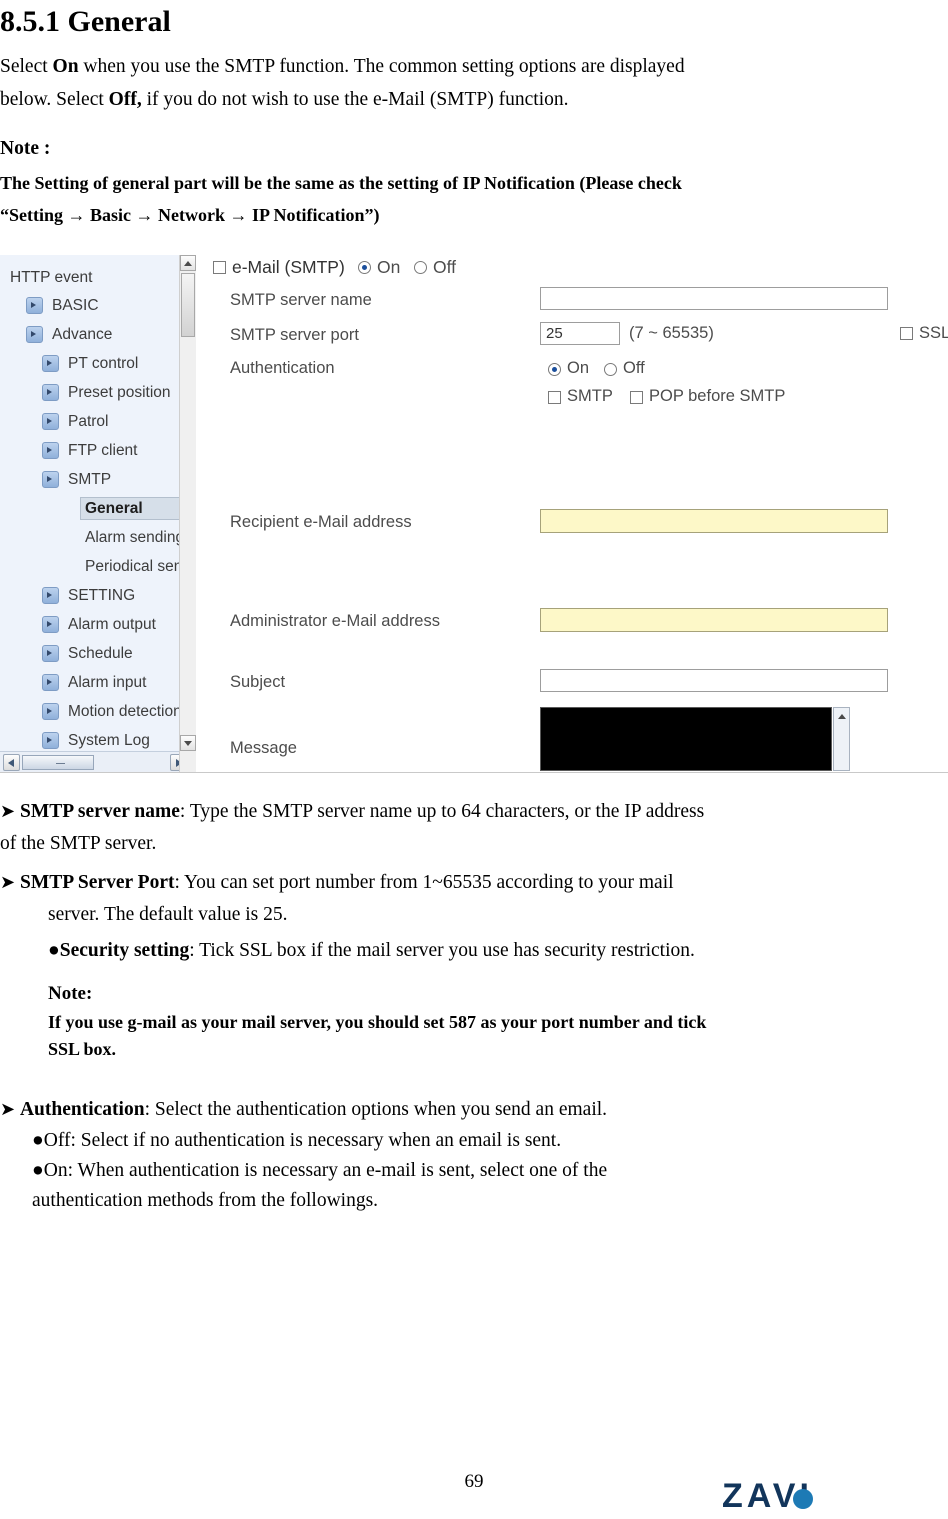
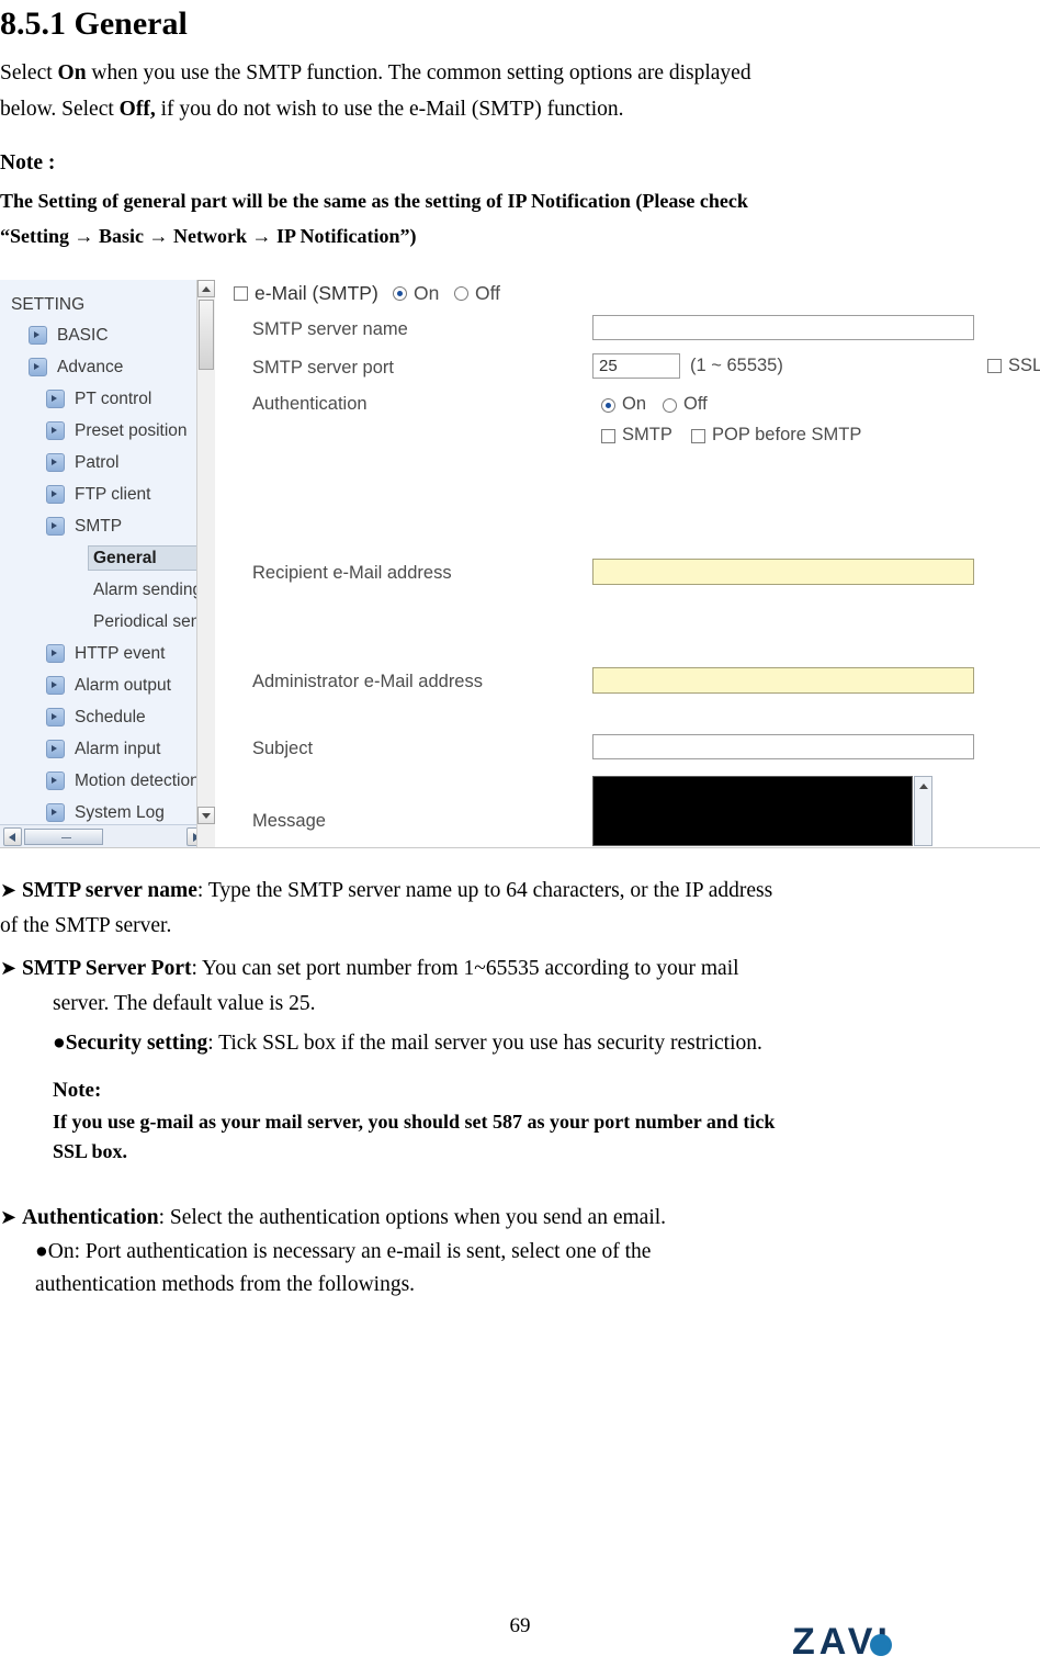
  8.5.1 General
  Select On when you use the SMTP function. The common setting options are displayed
  below. Select Off, if you do not wish to use the e-Mail (SMTP) function.
  Note :
  The Setting of general part will be the same as the setting of IP Notification (Please check
  “Setting → Basic → Network → IP Notification”)
- HTTP event
+ SETTING
  BASIC
  Advance
  PT control
  Preset position
  Patrol
  FTP client
  SMTP
  General
  Alarm sendin
  Periodical se
- SETTING
+ HTTP event
  Alarm output
  Schedule
  Alarm input
  Motion detection
  System Log
  e-Mail (SMTP)
  On
  Off
  SMTP server name
  SMTP server port
  25
- (7 ~ 65535)
+ (1 ~ 65535)
  SSL
  Authentication
  On
  Off
  SMTP
  POP before SMTP
  Recipient e-Mail address
  Administrator e-Mail address
  Subject
  Message
  ➤ SMTP server name: Type the SMTP server name up to 64 characters, or the IP address
  of the SMTP server.
  ➤ SMTP Server Port: You can set port number from 1~65535 according to your mail
  server. The default value is 25.
  ●Security setting: Tick SSL box if the mail server you use has security restriction.
  Note:
  If you use g-mail as your mail server, you should set 587 as your port number and tick
  SSL box.
  ➤ Authentication: Select the authentication options when you send an email.
- ●Off: Select if no authentication is necessary when an email is sent.
- ●On: When authentication is necessary an e-mail is sent, select one of the
+ ●On: Port authentication is necessary an e-mail is sent, select one of the
  authentication methods from the followings.
  69
  ZAV
